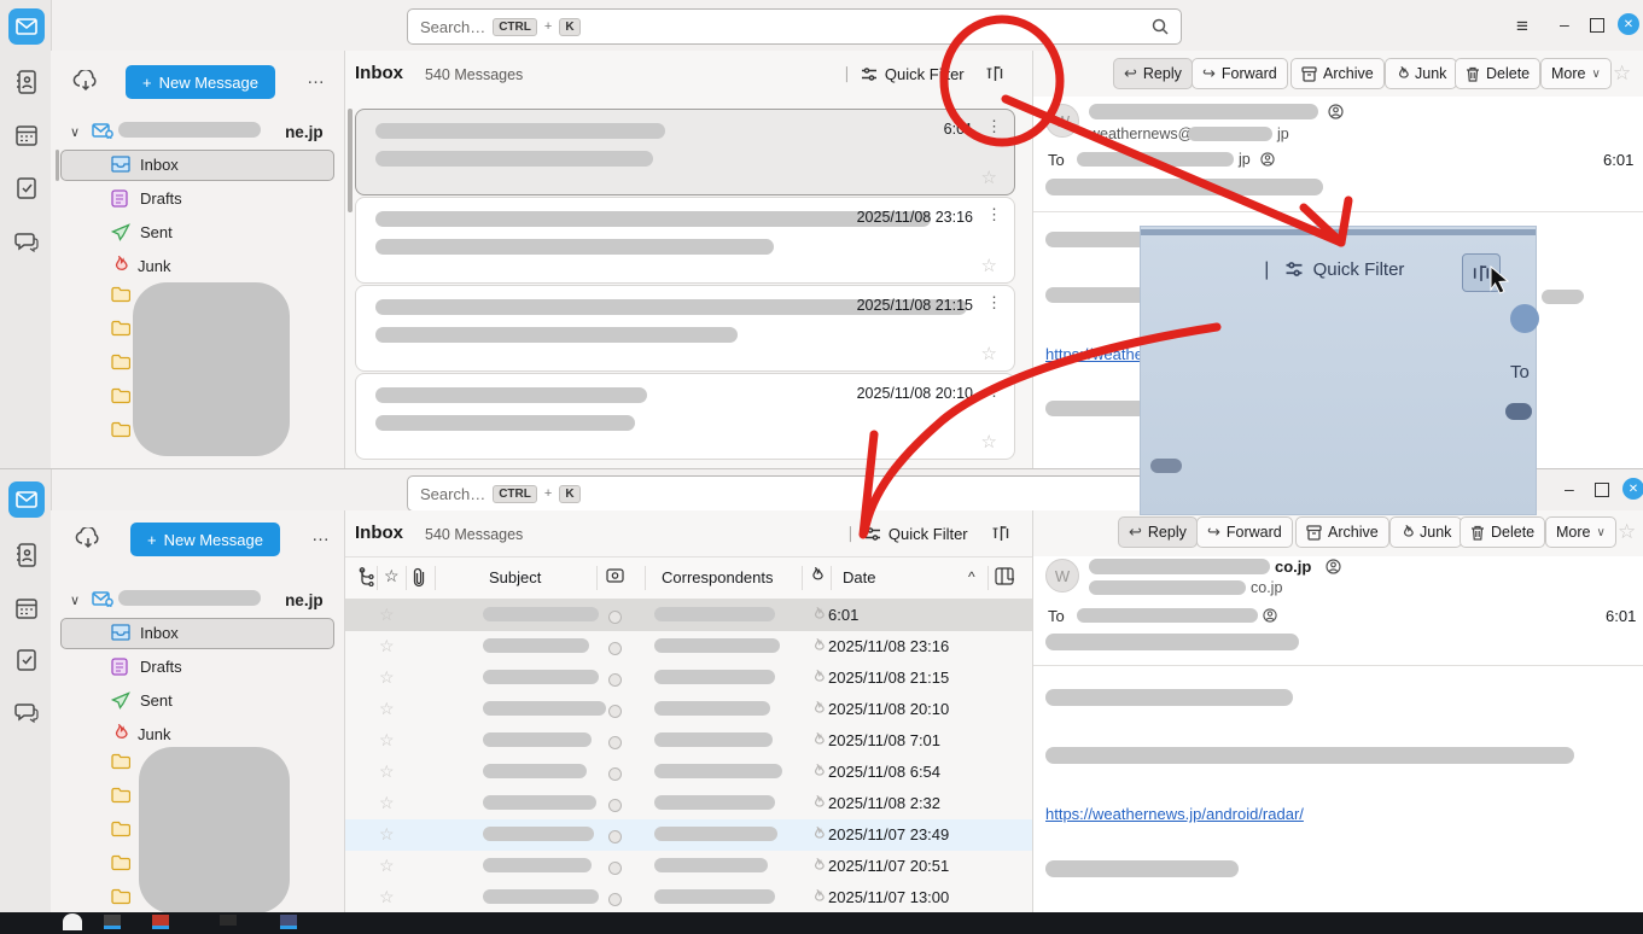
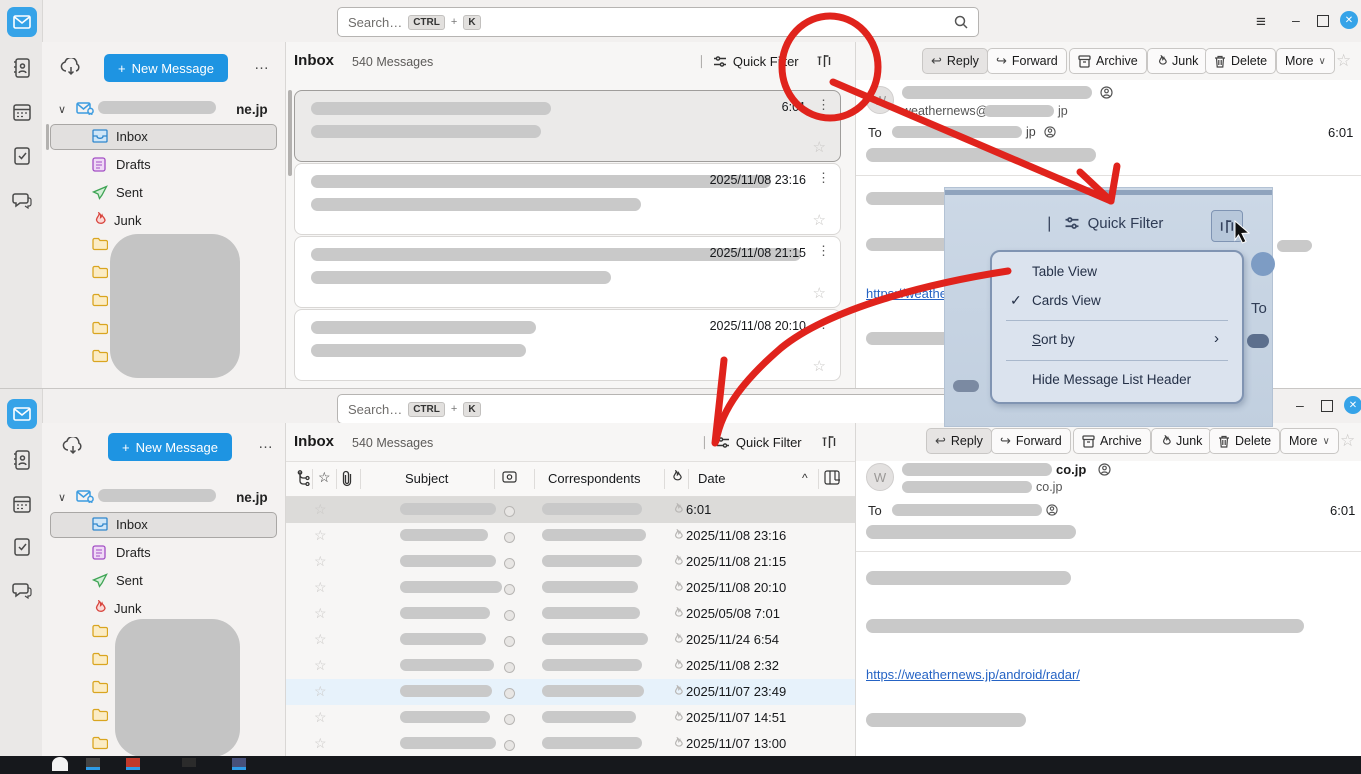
  Search…
  CTRL
  +
  K
  ≡
  –
  ✕
  +
  New Message
  …
  ∨
  ne.jp
  Inbox
  Drafts
  Sent
  Junk
  Inbox
  540 Messages
  ❘
  Quick Fer
  ⋮
  2025/11/08 23:16
  ⋮
  ☆
  2025/11/08 21:15
  ⋮
  ☆
  2025/11/08 20:10
  ☆
  ↩
  Reply
  ↪
  Forward
  Archive
  Junk
  Delete
  More
  ∨
  ☆
  eathernews@
  jp
  To
  jp
  6:01
  Search…
  CTRL
  +
  K
  –
  ✕
  +
  New Message
  …
  ∨
  ne.jp
  Inbox
  Drafts
  Sent
  Junk
  Inbox
  540 Messages
  ❘
  Quick Filter
  ☆
  Subject
  Correspondents
  Date
  ^
  6:01
  ☆
  2025/11/08 23:16
  ☆
  2025/11/08 21:15
  ☆
  2025/11/08 20:10
  ☆
- 2025/11/08 7:01
+ 2025/05/08 7:01
  ☆
- 2025/11/08 6:54
+ 2025/11/24 6:54
  ☆
  2025/11/08 2:32
  ☆
  2025/11/07 23:49
  ☆
- 2025/11/07 20:51
+ 2025/11/07 14:51
  ☆
  2025/11/07 13:00
  ↩
  Reply
  ↪
  Forward
  Archive
  Junk
  Delete
  More
  ∨
  ☆
  W
  co.jp
  co.jp
  To
  6:01
  https://weathernews.jp/android/radar/
  ❘
  Quick Filter
+ Table View
+ ✓
+ Cards View
+ Sort by
+ ›
+ Hide Message List Header
  To
